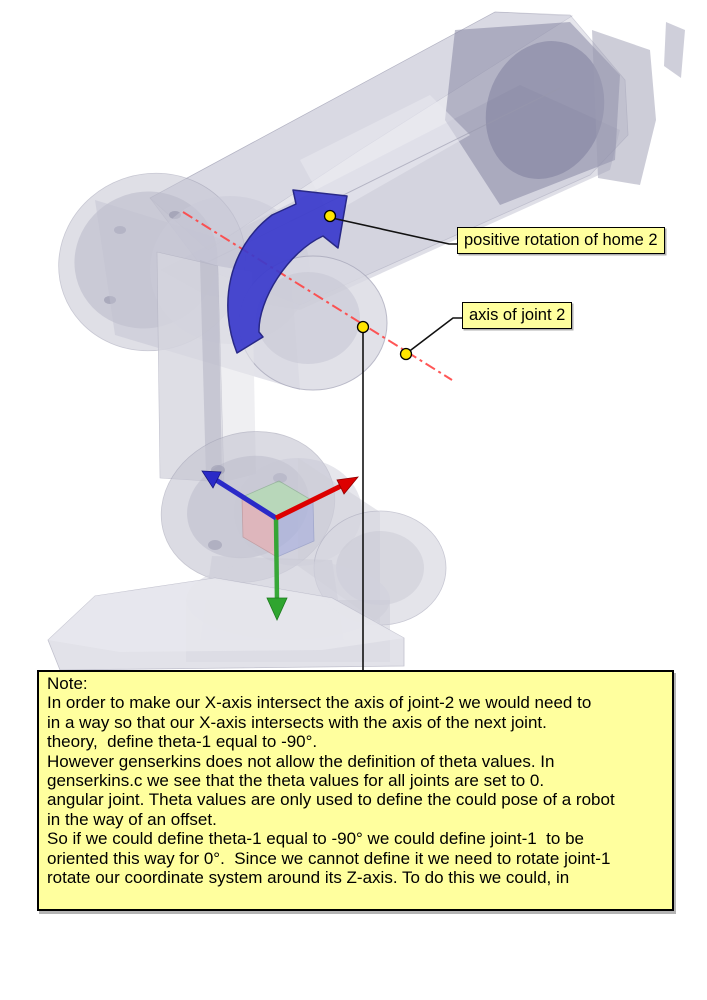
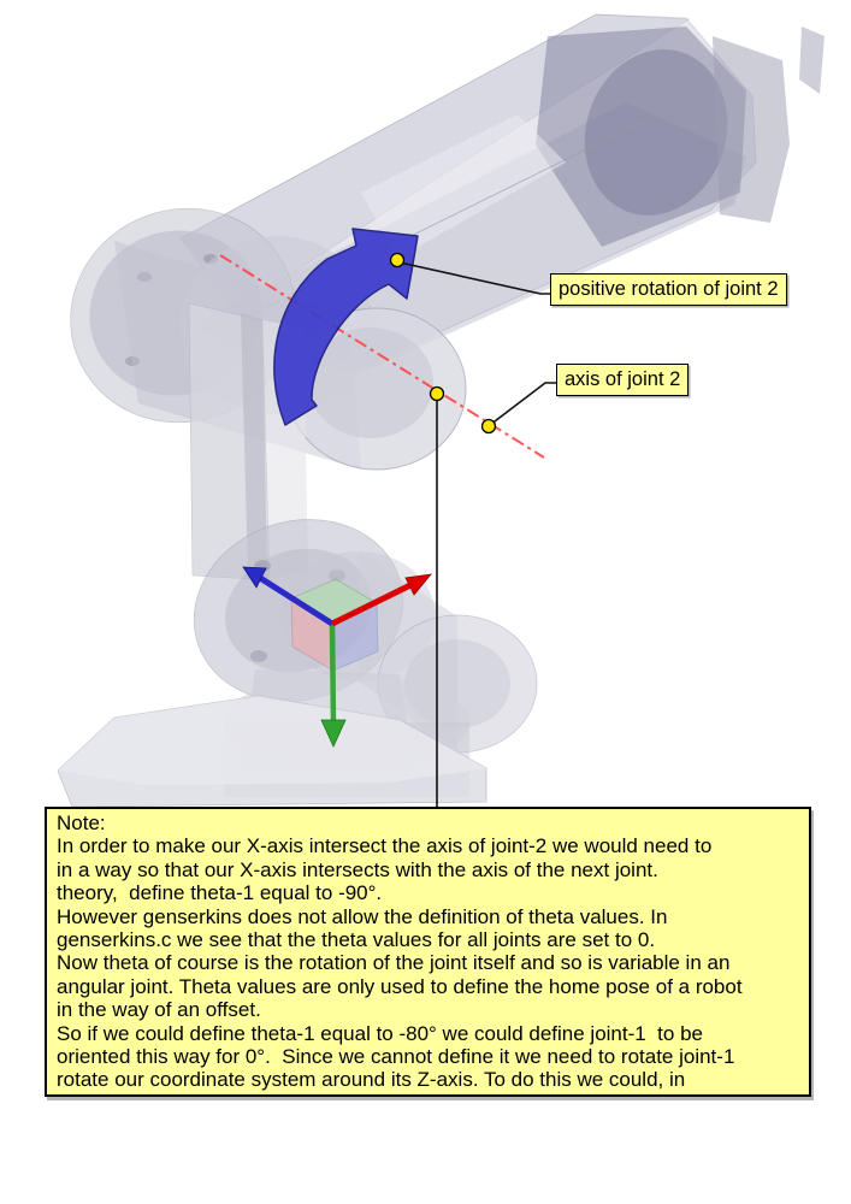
- positive rotation of home 2
+ positive rotation of joint 2
  axis of joint 2
  Note:
  In order to make our X-axis intersect the axis of joint-2 we would need to
  in a way so that our X-axis intersects with the axis of the next joint.
  theory, define theta-1 equal to -90°.
  However genserkins does not allow the definition of theta values. In
  genserkins.c we see that the theta values for all joints are set to 0.
+ Now theta of course is the rotation of the joint itself and so is variable in an
- angular joint. Theta values are only used to define the could pose of a robot
+ angular joint. Theta values are only used to define the home pose of a robot
  in the way of an offset.
- So if we could define theta-1 equal to -90° we could define joint-1 to be
+ So if we could define theta-1 equal to -80° we could define joint-1 to be
  oriented this way for 0°. Since we cannot define it we need to rotate joint-1
  rotate our coordinate system around its Z-axis. To do this we could, in
